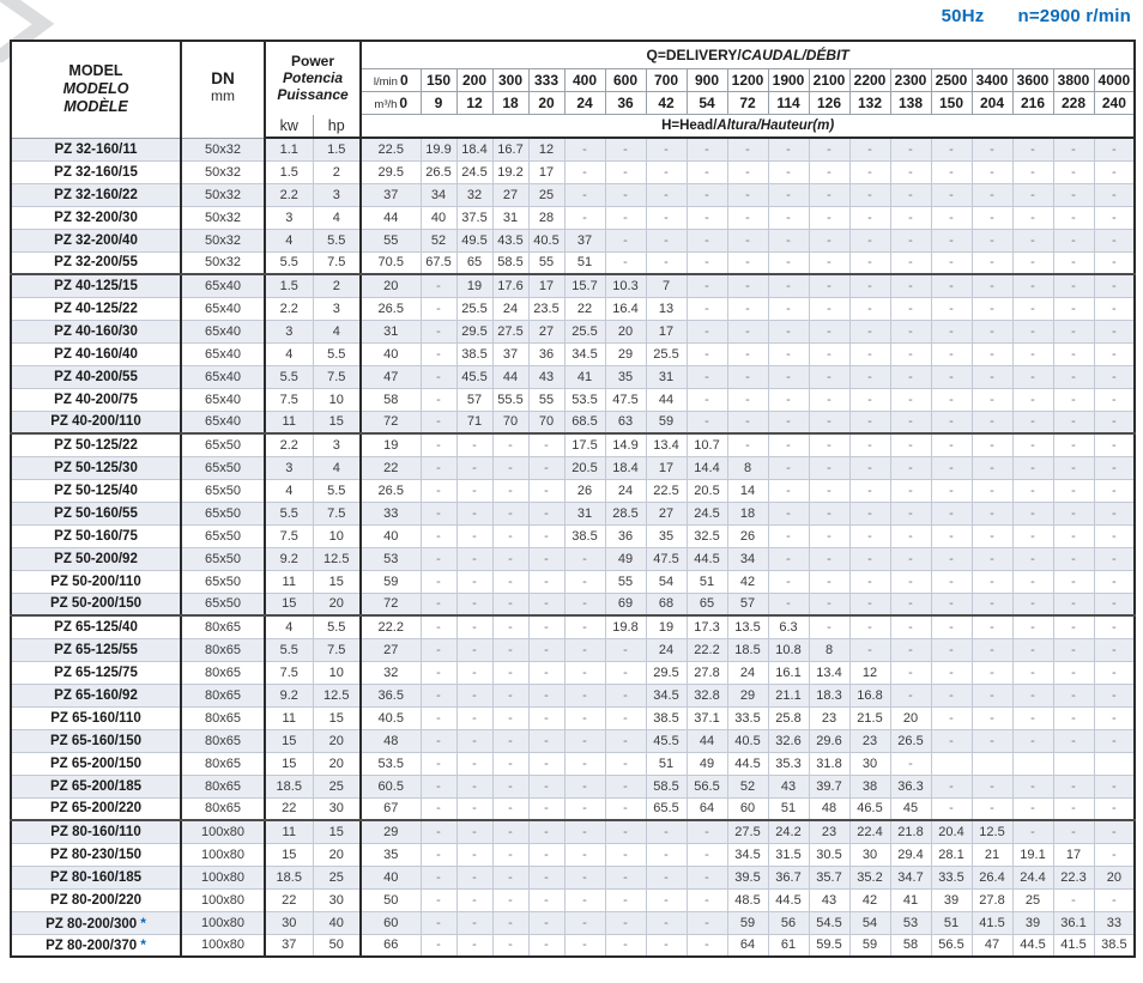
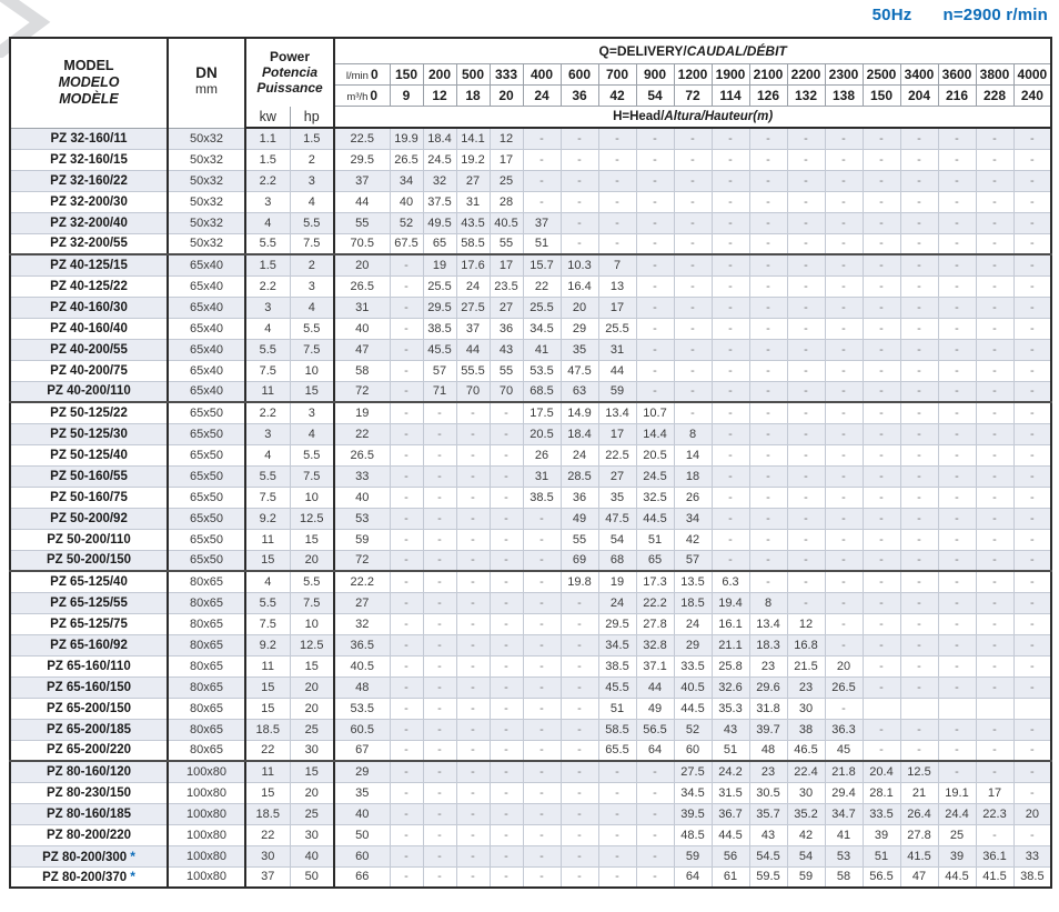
  50Hz n=2900 r/min
  MODEL MODELO MODÈLE	DN mm	Power Potencia Puissance	Q=DELIVERY/CAUDAL/DÉBIT
- l/min 0	150	200	300	333	400	600	700	900	1200	1900	2100	2200	2300	2500	3400	3600	3800	4000
+ l/min 0	150	200	500	333	400	600	700	900	1200	1900	2100	2200	2300	2500	3400	3600	3800	4000
  m³/h 0	9	12	18	20	24	36	42	54	72	114	126	132	138	150	204	216	228	240
  kw	hp	H=Head/Altura/Hauteur(m)
- PZ 32-160/11	50x32	1.1	1.5	22.5	19.9	18.4	16.7	12	-	-	-	-	-	-	-	-	-	-	-	-	-	-
+ PZ 32-160/11	50x32	1.1	1.5	22.5	19.9	18.4	14.1	12	-	-	-	-	-	-	-	-	-	-	-	-	-	-
  PZ 32-160/15	50x32	1.5	2	29.5	26.5	24.5	19.2	17	-	-	-	-	-	-	-	-	-	-	-	-	-	-
  PZ 32-160/22	50x32	2.2	3	37	34	32	27	25	-	-	-	-	-	-	-	-	-	-	-	-	-	-
  PZ 32-200/30	50x32	3	4	44	40	37.5	31	28	-	-	-	-	-	-	-	-	-	-	-	-	-	-
  PZ 32-200/40	50x32	4	5.5	55	52	49.5	43.5	40.5	37	-	-	-	-	-	-	-	-	-	-	-	-	-
  PZ 32-200/55	50x32	5.5	7.5	70.5	67.5	65	58.5	55	51	-	-	-	-	-	-	-	-	-	-	-	-	-
  PZ 40-125/15	65x40	1.5	2	20	-	19	17.6	17	15.7	10.3	7	-	-	-	-	-	-	-	-	-	-	-
  PZ 40-125/22	65x40	2.2	3	26.5	-	25.5	24	23.5	22	16.4	13	-	-	-	-	-	-	-	-	-	-	-
  PZ 40-160/30	65x40	3	4	31	-	29.5	27.5	27	25.5	20	17	-	-	-	-	-	-	-	-	-	-	-
  PZ 40-160/40	65x40	4	5.5	40	-	38.5	37	36	34.5	29	25.5	-	-	-	-	-	-	-	-	-	-	-
  PZ 40-200/55	65x40	5.5	7.5	47	-	45.5	44	43	41	35	31	-	-	-	-	-	-	-	-	-	-	-
  PZ 40-200/75	65x40	7.5	10	58	-	57	55.5	55	53.5	47.5	44	-	-	-	-	-	-	-	-	-	-	-
  PZ 40-200/110	65x40	11	15	72	-	71	70	70	68.5	63	59	-	-	-	-	-	-	-	-	-	-	-
  PZ 50-125/22	65x50	2.2	3	19	-	-	-	-	17.5	14.9	13.4	10.7	-	-	-	-	-	-	-	-	-	-
  PZ 50-125/30	65x50	3	4	22	-	-	-	-	20.5	18.4	17	14.4	8	-	-	-	-	-	-	-	-	-
  PZ 50-125/40	65x50	4	5.5	26.5	-	-	-	-	26	24	22.5	20.5	14	-	-	-	-	-	-	-	-	-
  PZ 50-160/55	65x50	5.5	7.5	33	-	-	-	-	31	28.5	27	24.5	18	-	-	-	-	-	-	-	-	-
  PZ 50-160/75	65x50	7.5	10	40	-	-	-	-	38.5	36	35	32.5	26	-	-	-	-	-	-	-	-	-
  PZ 50-200/92	65x50	9.2	12.5	53	-	-	-	-	-	49	47.5	44.5	34	-	-	-	-	-	-	-	-	-
  PZ 50-200/110	65x50	11	15	59	-	-	-	-	-	55	54	51	42	-	-	-	-	-	-	-	-	-
  PZ 50-200/150	65x50	15	20	72	-	-	-	-	-	69	68	65	57	-	-	-	-	-	-	-	-	-
  PZ 65-125/40	80x65	4	5.5	22.2	-	-	-	-	-	19.8	19	17.3	13.5	6.3	-	-	-	-	-	-	-	-
- PZ 65-125/55	80x65	5.5	7.5	27	-	-	-	-	-	-	24	22.2	18.5	10.8	8	-	-	-	-	-	-	-
+ PZ 65-125/55	80x65	5.5	7.5	27	-	-	-	-	-	-	24	22.2	18.5	19.4	8	-	-	-	-	-	-	-
  PZ 65-125/75	80x65	7.5	10	32	-	-	-	-	-	-	29.5	27.8	24	16.1	13.4	12	-	-	-	-	-	-
  PZ 65-160/92	80x65	9.2	12.5	36.5	-	-	-	-	-	-	34.5	32.8	29	21.1	18.3	16.8	-	-	-	-	-	-
  PZ 65-160/110	80x65	11	15	40.5	-	-	-	-	-	-	38.5	37.1	33.5	25.8	23	21.5	20	-	-	-	-	-
  PZ 65-160/150	80x65	15	20	48	-	-	-	-	-	-	45.5	44	40.5	32.6	29.6	23	26.5	-	-	-	-	-
  PZ 65-200/150	80x65	15	20	53.5	-	-	-	-	-	-	51	49	44.5	35.3	31.8	30	-
  PZ 65-200/185	80x65	18.5	25	60.5	-	-	-	-	-	-	58.5	56.5	52	43	39.7	38	36.3	-	-	-	-	-
  PZ 65-200/220	80x65	22	30	67	-	-	-	-	-	-	65.5	64	60	51	48	46.5	45	-	-	-	-	-
- PZ 80-160/110	100x80	11	15	29	-	-	-	-	-	-	-	-	27.5	24.2	23	22.4	21.8	20.4	12.5	-	-	-
+ PZ 80-160/120	100x80	11	15	29	-	-	-	-	-	-	-	-	27.5	24.2	23	22.4	21.8	20.4	12.5	-	-	-
  PZ 80-230/150	100x80	15	20	35	-	-	-	-	-	-	-	-	34.5	31.5	30.5	30	29.4	28.1	21	19.1	17	-
  PZ 80-160/185	100x80	18.5	25	40	-	-	-	-	-	-	-	-	39.5	36.7	35.7	35.2	34.7	33.5	26.4	24.4	22.3	20
  PZ 80-200/220	100x80	22	30	50	-	-	-	-	-	-	-	-	48.5	44.5	43	42	41	39	27.8	25	-	-
  PZ 80-200/300 *	100x80	30	40	60	-	-	-	-	-	-	-	-	59	56	54.5	54	53	51	41.5	39	36.1	33
  PZ 80-200/370 *	100x80	37	50	66	-	-	-	-	-	-	-	-	64	61	59.5	59	58	56.5	47	44.5	41.5	38.5
